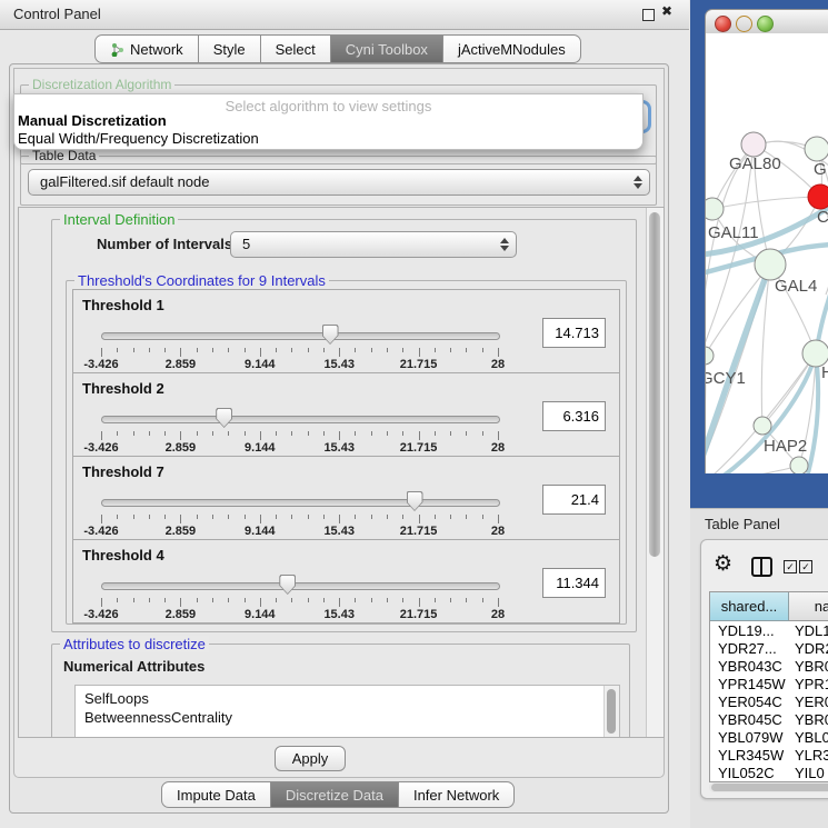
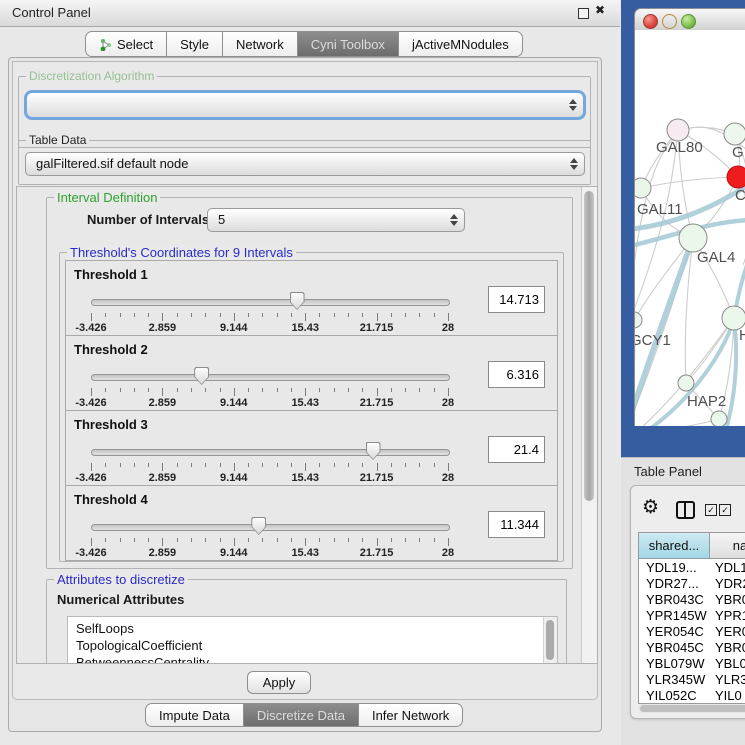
  Control Panel
  ✖
- Network
+ Select
  Style
- Select
+ Network
  Cyni Toolbox
  jActiveMNodules
  Discretization Algorithm
- Select algorithm to view settings
- Manual Discretization
- Equal Width/Frequency Discretization
  Table Data
  galFiltered.sif default node
  Interval Definition
  Number of Intervals
  5
  Threshold's Coordinates for 9 Intervals
  Threshold 1
  -3.426
  2.859
  9.144
  15.43
  21.715
  28
  14.713
  Threshold 2
  -3.426
  2.859
  9.144
  15.43
  21.715
  28
  6.316
- Threshold 7
+ Threshold 3
  -3.426
  2.859
  9.144
  15.43
  21.715
  28
  21.4
  Threshold 4
  -3.426
  2.859
  9.144
  15.43
  21.715
  28
  11.344
  Attributes to discretize
  Numerical Attributes
  SelfLoops
+ TopologicalCoefficient
  BetweennessCentrality
  Apply
  Impute Data
  Discretize Data
  Infer Network
  GAL80
  C
  GAL11
  GAL4
  GCY1
  H
  HAP2
  Table Panel
  ⚙
  ✓
  ✓
  shared...
  na
  YDL19...
  YDL1
  YDR27...
  YDR
  YBR043C
  YBR
  YPR145W
  YPR
  YER054C
  YER
  YBR045C
  YBR
  YBL079W
  YBL0
  YLR345W
  YLR3
  YIL052C
  YIL0
